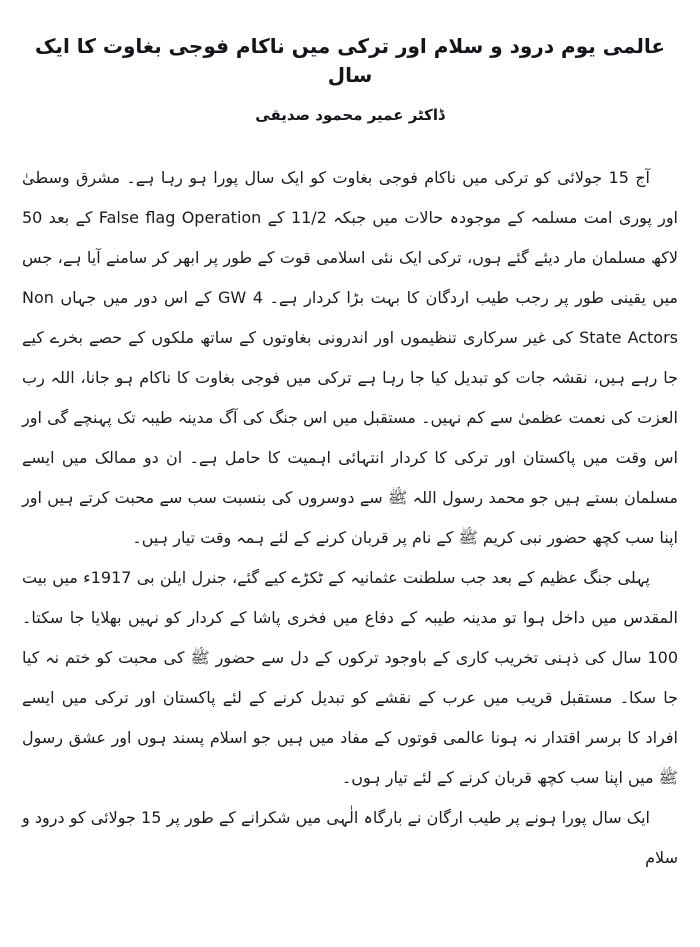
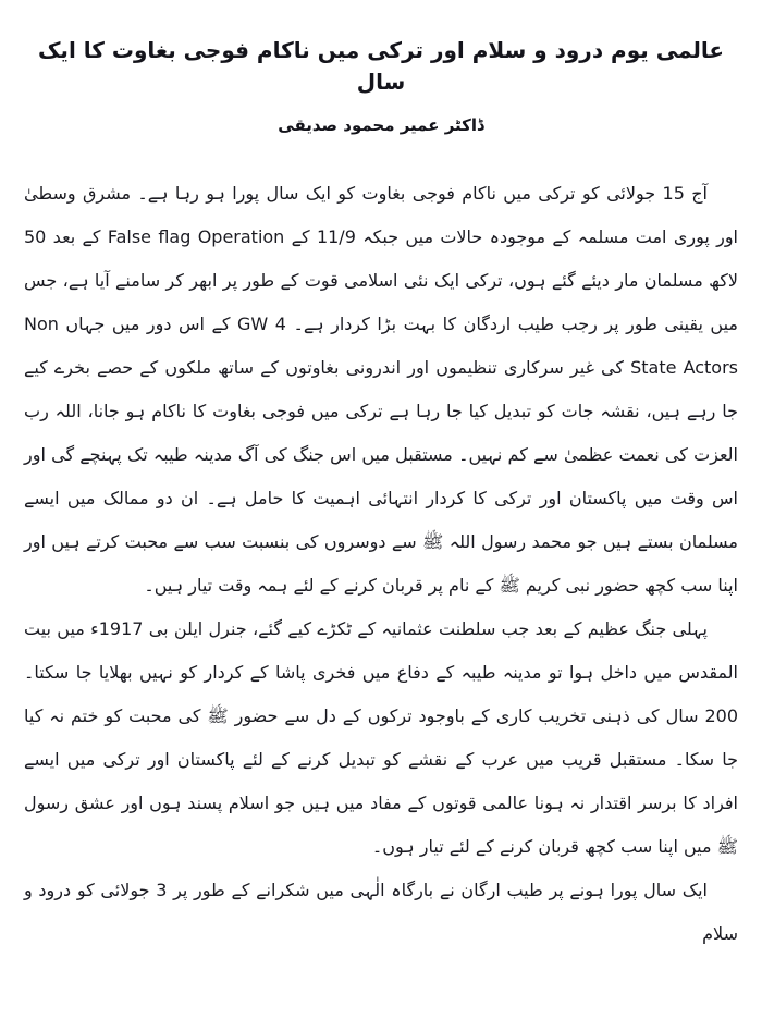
  عالمی یوم درود و سلام اور ترکی میں ناکام فوجی بغاوت کا ایک سال
  ڈاکٹر عمیر محمود صدیقی
- آج 15 جولائی کو ترکی میں ناکام فوجی بغاوت کو ایک سال پورا ہو رہا ہے۔ مشرق وسطیٰ اور پوری امت مسلمہ کے موجودہ حالات میں جبکہ 11/2 کے False flag Operation کے بعد 50 لاکھ مسلمان مار دیئے گئے ہوں، ترکی ایک نئی اسلامی قوت کے طور پر ابھر کر سامنے آیا ہے، جس میں یقینی طور پر رجب طیب اردگان کا بہت بڑا کردار ہے۔ 4 GW کے اس دور میں جہاں Non State Actors کی غیر سرکاری تنظیموں اور اندرونی بغاوتوں کے ساتھ ملکوں کے حصے بخرے کیے جا رہے ہیں، نقشہ جات کو تبدیل کیا جا رہا ہے ترکی میں فوجی بغاوت کا ناکام ہو جانا، اللہ رب العزت کی نعمت عظمیٰ سے کم نہیں۔ مستقبل میں اس جنگ کی آگ مدینہ طیبہ تک پہنچے گی اور اس وقت میں پاکستان اور ترکی کا کردار انتہائی اہمیت کا حامل ہے۔ ان دو ممالک میں ایسے مسلمان بستے ہیں جو محمد رسول اللہ ﷺ سے دوسروں کی بنسبت سب سے محبت کرتے ہیں اور اپنا سب کچھ حضور نبی کریم ﷺ کے نام پر قربان کرنے کے لئے ہمہ وقت تیار ہیں۔
+ آج 15 جولائی کو ترکی میں ناکام فوجی بغاوت کو ایک سال پورا ہو رہا ہے۔ مشرق وسطیٰ اور پوری امت مسلمہ کے موجودہ حالات میں جبکہ 11/9 کے False flag Operation کے بعد 50 لاکھ مسلمان مار دیئے گئے ہوں، ترکی ایک نئی اسلامی قوت کے طور پر ابھر کر سامنے آیا ہے، جس میں یقینی طور پر رجب طیب اردگان کا بہت بڑا کردار ہے۔ 4 GW کے اس دور میں جہاں Non State Actors کی غیر سرکاری تنظیموں اور اندرونی بغاوتوں کے ساتھ ملکوں کے حصے بخرے کیے جا رہے ہیں، نقشہ جات کو تبدیل کیا جا رہا ہے ترکی میں فوجی بغاوت کا ناکام ہو جانا، اللہ رب العزت کی نعمت عظمیٰ سے کم نہیں۔ مستقبل میں اس جنگ کی آگ مدینہ طیبہ تک پہنچے گی اور اس وقت میں پاکستان اور ترکی کا کردار انتہائی اہمیت کا حامل ہے۔ ان دو ممالک میں ایسے مسلمان بستے ہیں جو محمد رسول اللہ ﷺ سے دوسروں کی بنسبت سب سے محبت کرتے ہیں اور اپنا سب کچھ حضور نبی کریم ﷺ کے نام پر قربان کرنے کے لئے ہمہ وقت تیار ہیں۔
- پہلی جنگ عظیم کے بعد جب سلطنت عثمانیہ کے ٹکڑے کیے گئے، جنرل ایلن بی 1917ء میں بیت المقدس میں داخل ہوا تو مدینہ طیبہ کے دفاع میں فخری پاشا کے کردار کو نہیں بھلایا جا سکتا۔ 100 سال کی ذہنی تخریب کاری کے باوجود ترکوں کے دل سے حضور ﷺ کی محبت کو ختم نہ کیا جا سکا۔ مستقبل قریب میں عرب کے نقشے کو تبدیل کرنے کے لئے پاکستان اور ترکی میں ایسے افراد کا برسر اقتدار نہ ہونا عالمی قوتوں کے مفاد میں ہیں جو اسلام پسند ہوں اور عشق رسول ﷺ میں اپنا سب کچھ قربان کرنے کے لئے تیار ہوں۔
+ پہلی جنگ عظیم کے بعد جب سلطنت عثمانیہ کے ٹکڑے کیے گئے، جنرل ایلن بی 1917ء میں بیت المقدس میں داخل ہوا تو مدینہ طیبہ کے دفاع میں فخری پاشا کے کردار کو نہیں بھلایا جا سکتا۔ 200 سال کی ذہنی تخریب کاری کے باوجود ترکوں کے دل سے حضور ﷺ کی محبت کو ختم نہ کیا جا سکا۔ مستقبل قریب میں عرب کے نقشے کو تبدیل کرنے کے لئے پاکستان اور ترکی میں ایسے افراد کا برسر اقتدار نہ ہونا عالمی قوتوں کے مفاد میں ہیں جو اسلام پسند ہوں اور عشق رسول ﷺ میں اپنا سب کچھ قربان کرنے کے لئے تیار ہوں۔
- ایک سال پورا ہونے پر طیب ارگان نے بارگاہ الٰہی میں شکرانے کے طور پر 15 جولائی کو درود و سلام
+ ایک سال پورا ہونے پر طیب ارگان نے بارگاہ الٰہی میں شکرانے کے طور پر 3 جولائی کو درود و سلام
